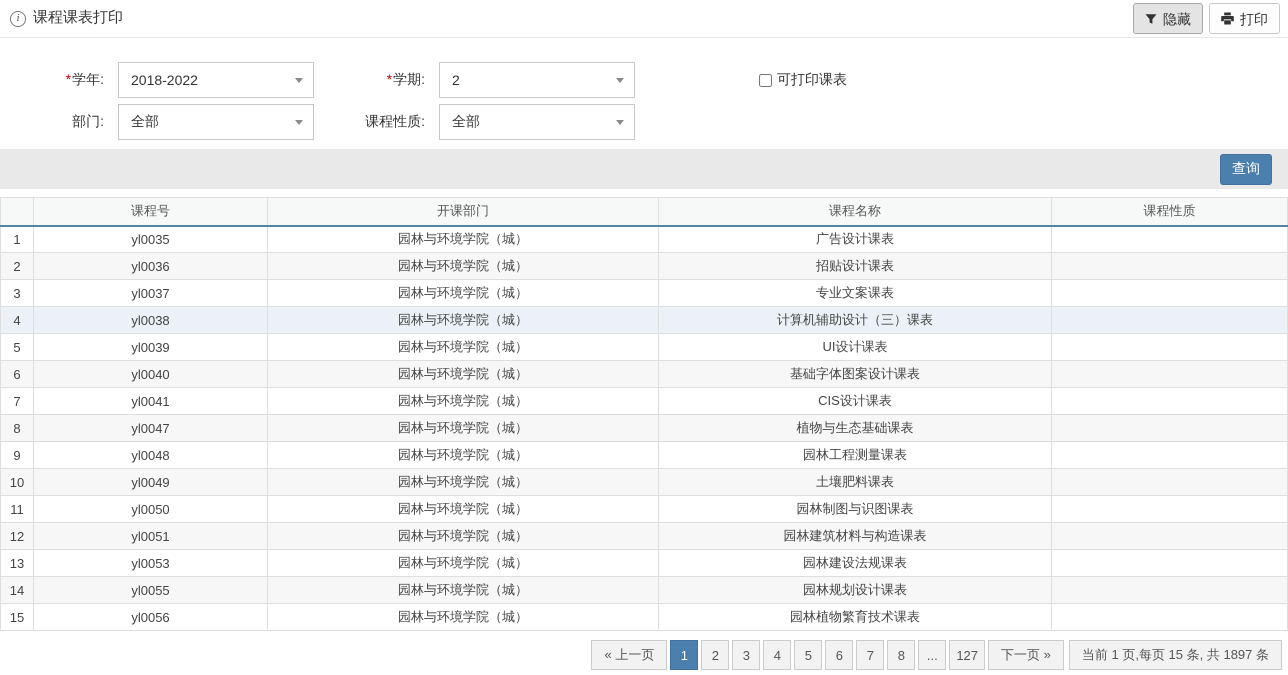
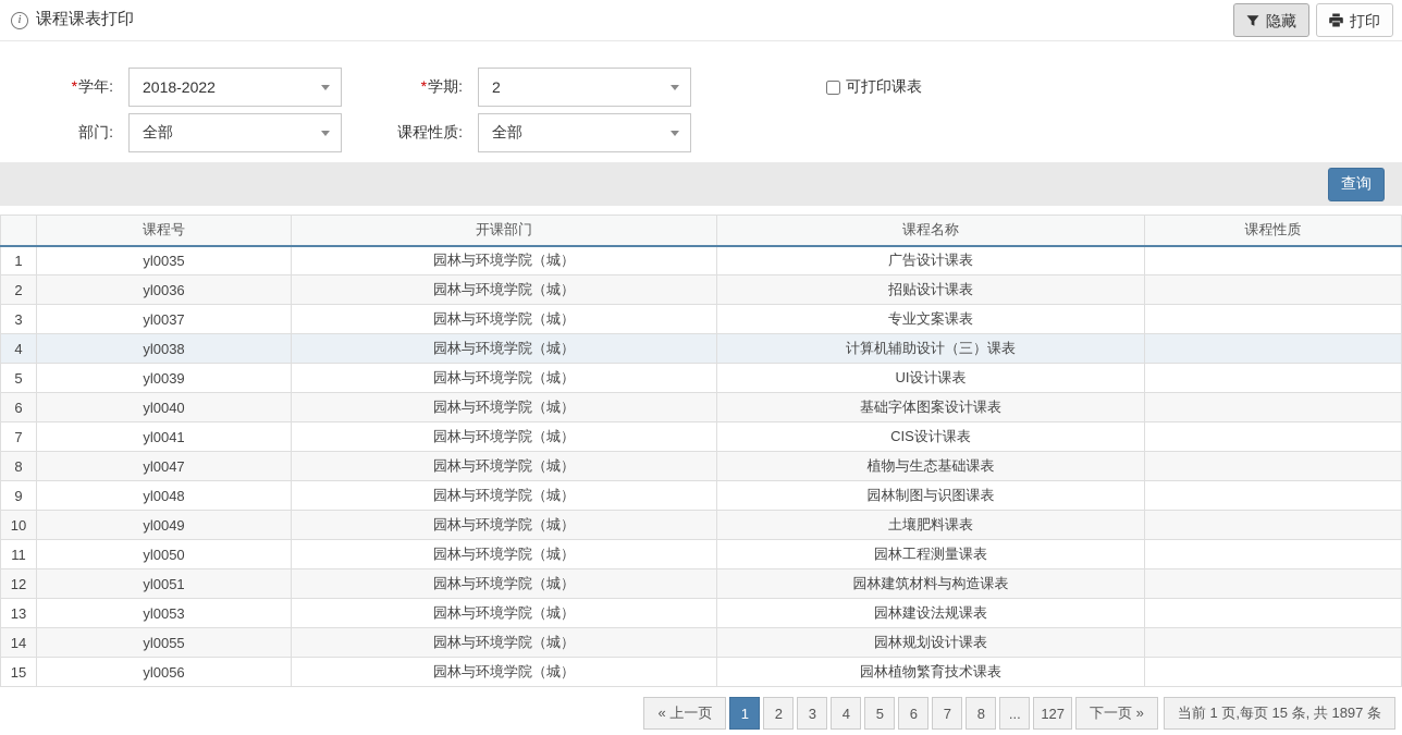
  i
  课程课表打印
  隐藏
  打印
  *学年:
  2018-2022
  *学期:
  2
  可打印课表
  部门:
  全部
  课程性质:
  全部
  查询
  	课程号	开课部门	课程名称	课程性质
  1	yl0035	园林与环境学院（城）	广告设计课表
  2	yl0036	园林与环境学院（城）	招贴设计课表
  3	yl0037	园林与环境学院（城）	专业文案课表
  4	yl0038	园林与环境学院（城）	计算机辅助设计（三）课表
  5	yl0039	园林与环境学院（城）	UI设计课表
  6	yl0040	园林与环境学院（城）	基础字体图案设计课表
  7	yl0041	园林与环境学院（城）	CIS设计课表
  8	yl0047	园林与环境学院（城）	植物与生态基础课表
- 9	yl0048	园林与环境学院（城）	园林工程测量课表
+ 9	yl0048	园林与环境学院（城）	园林制图与识图课表
  10	yl0049	园林与环境学院（城）	土壤肥料课表
- 11	yl0050	园林与环境学院（城）	园林制图与识图课表
+ 11	yl0050	园林与环境学院（城）	园林工程测量课表
  12	yl0051	园林与环境学院（城）	园林建筑材料与构造课表
  13	yl0053	园林与环境学院（城）	园林建设法规课表
  14	yl0055	园林与环境学院（城）	园林规划设计课表
  15	yl0056	园林与环境学院（城）	园林植物繁育技术课表
  « 上一页
  1
  2
  3
  4
  5
  6
  7
  8
  ...
  127
  下一页 »
  当前 1 页,每页 15 条, 共 1897 条
